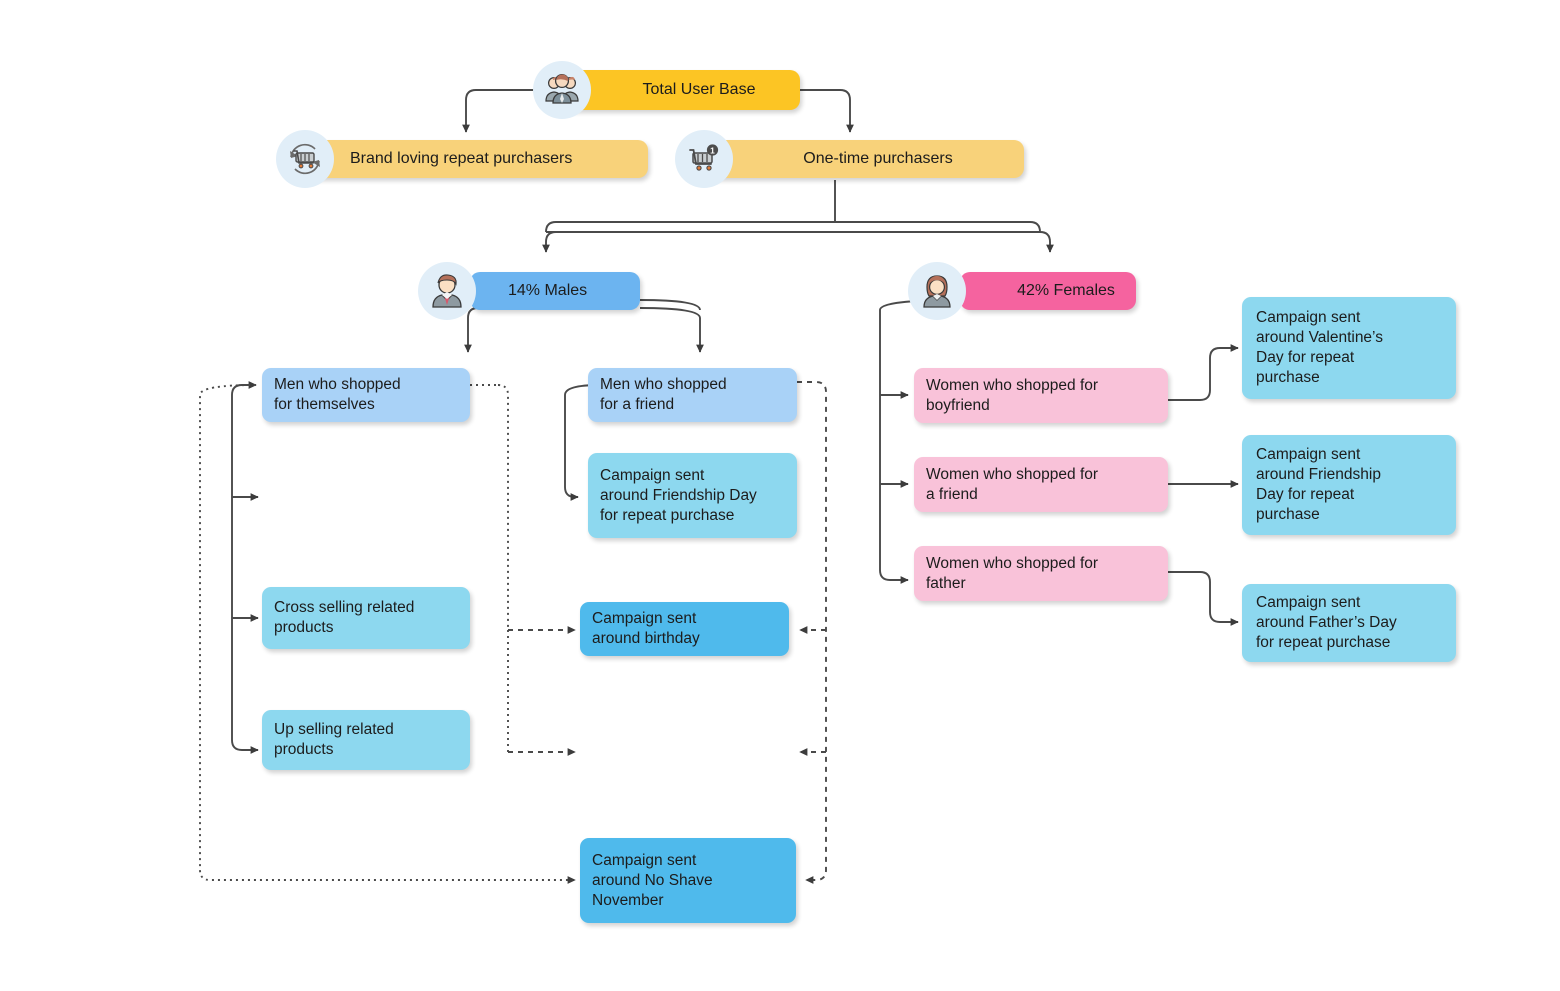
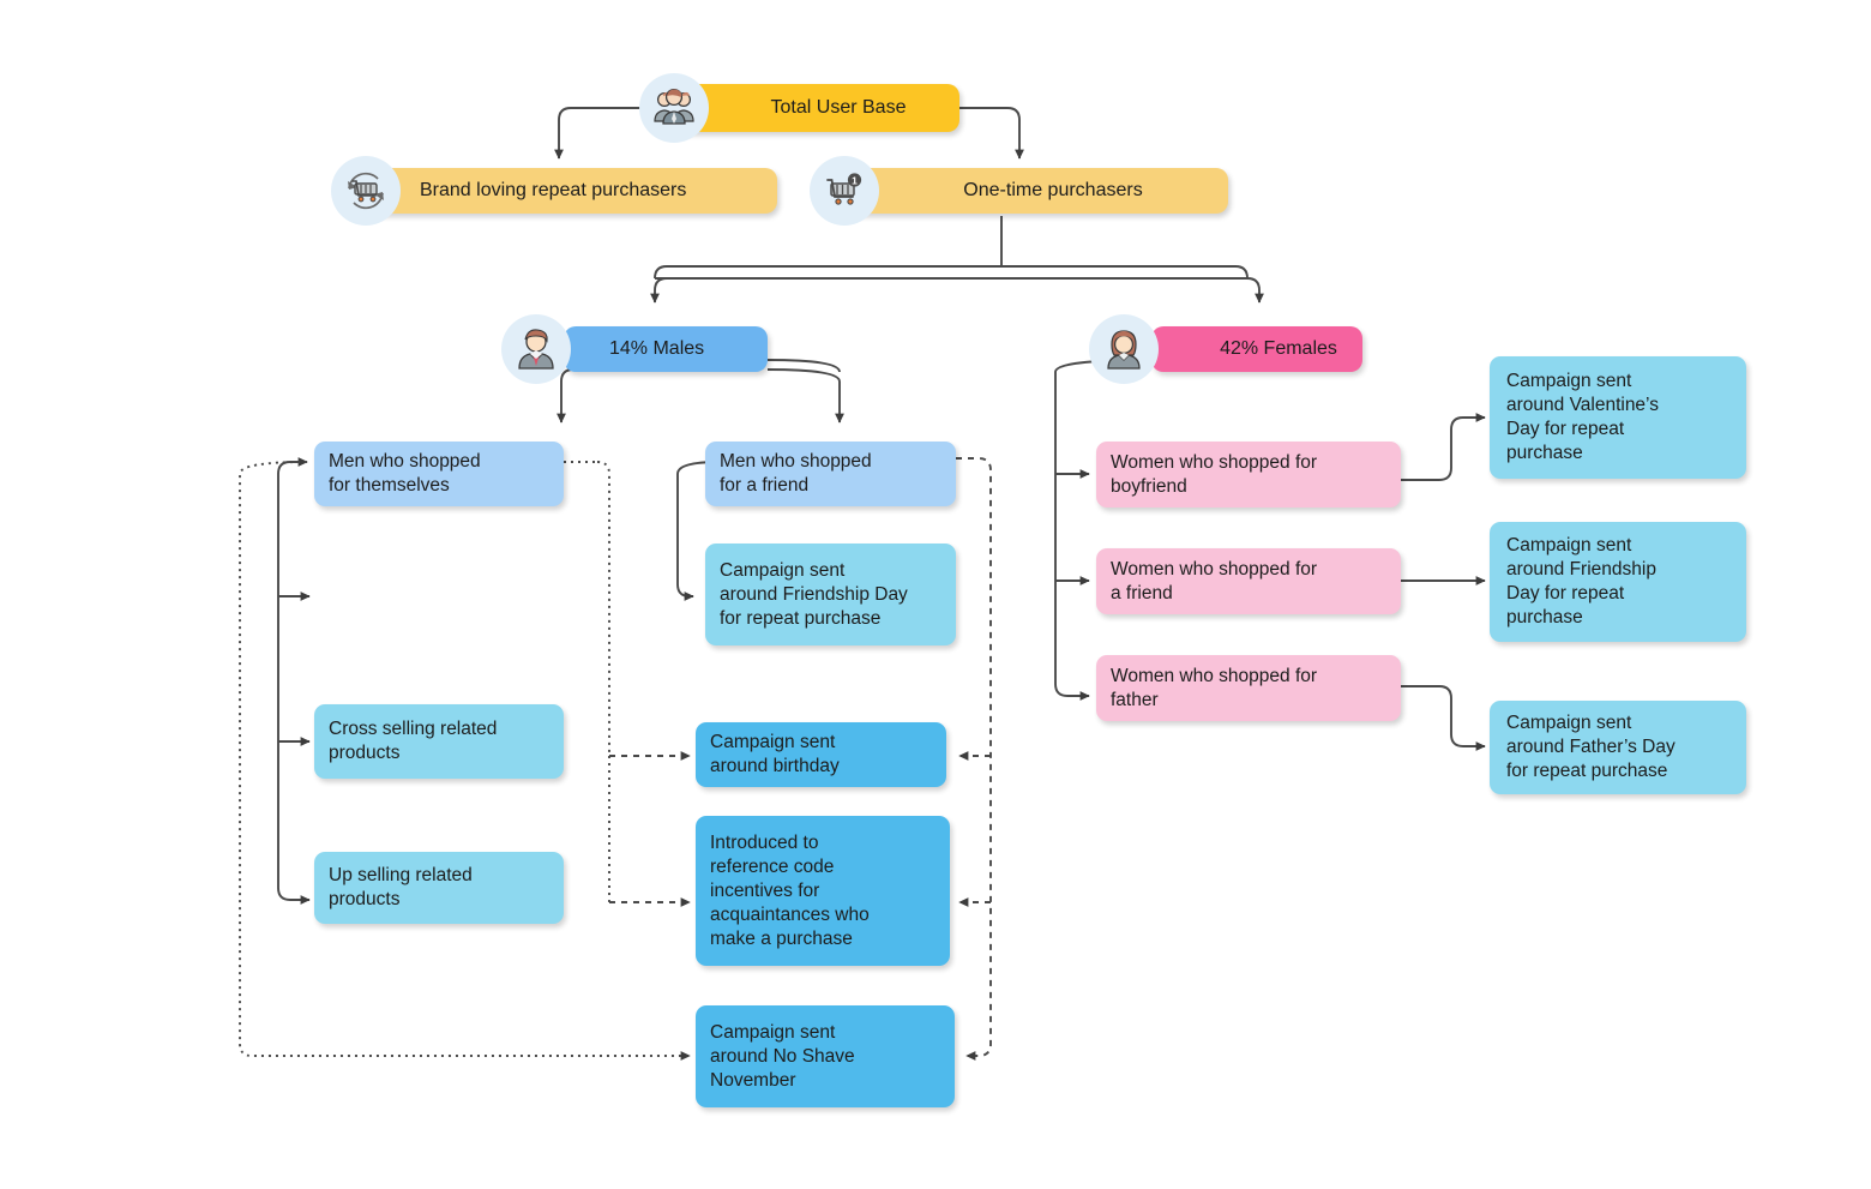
  Total User Base
  Brand loving repeat purchasers
  One-time purchasers
  1
  14% Males
  42% Females
  Men who shopped
  for themselves
  Cross selling related
  products
  Up selling related
  products
  Men who shopped
  for a friend
  Campaign sent
  around Friendship Day
  for repeat purchase
  Campaign sent
  around birthday
+ Introduced to
+ reference code
+ incentives for
+ acquaintances who
+ make a purchase
  Campaign sent
  around No Shave
  November
  Women who shopped for
  boyfriend
  Women who shopped for
  a friend
  Women who shopped for
  father
  Campaign sent
  around Valentine’s
  Day for repeat
  purchase
  Campaign sent
  around Friendship
  Day for repeat
  purchase
  Campaign sent
  around Father’s Day
  for repeat purchase
